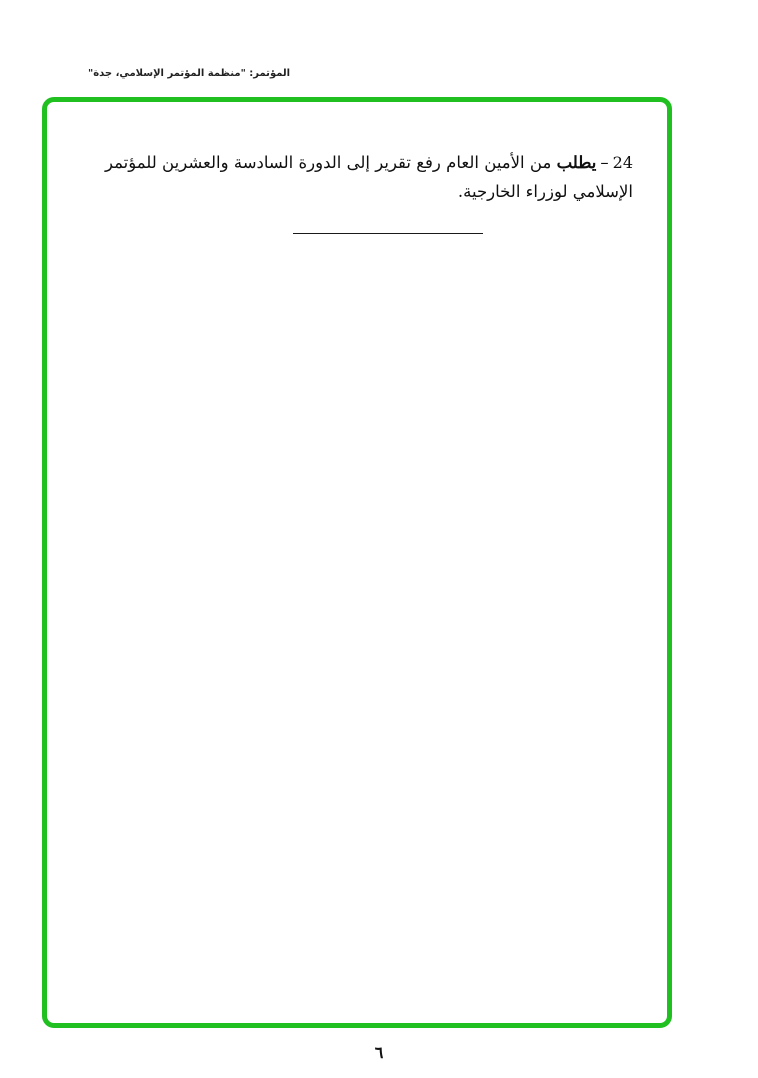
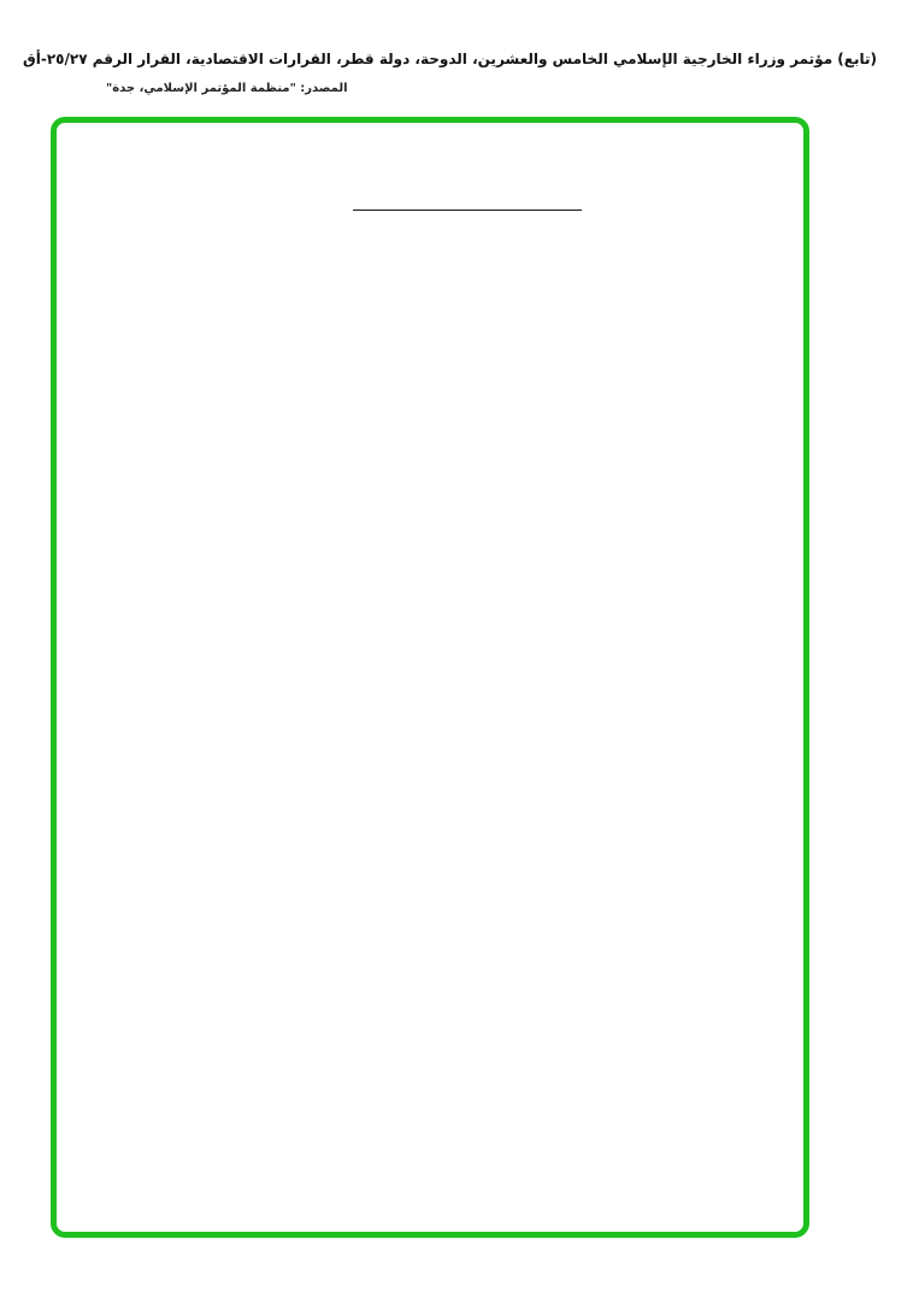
+ (تابع) مؤتمر وزراء الخارجية الإسلامي الخامس والعشرين، الدوحة، دولة قطر، القرارات الاقتصادية، القرار الرقم ٢٥/٢٧-أق
- المؤتمر: "منظمة المؤتمر الإسلامي، جدة"
+ المصدر: "منظمة المؤتمر الإسلامي، جدة"
- 24–يطلب من الأمين العام رفع تقرير إلى الدورة السادسة والعشرين للمؤتمر الإسلامي لوزراء الخارجية.
- ٦
